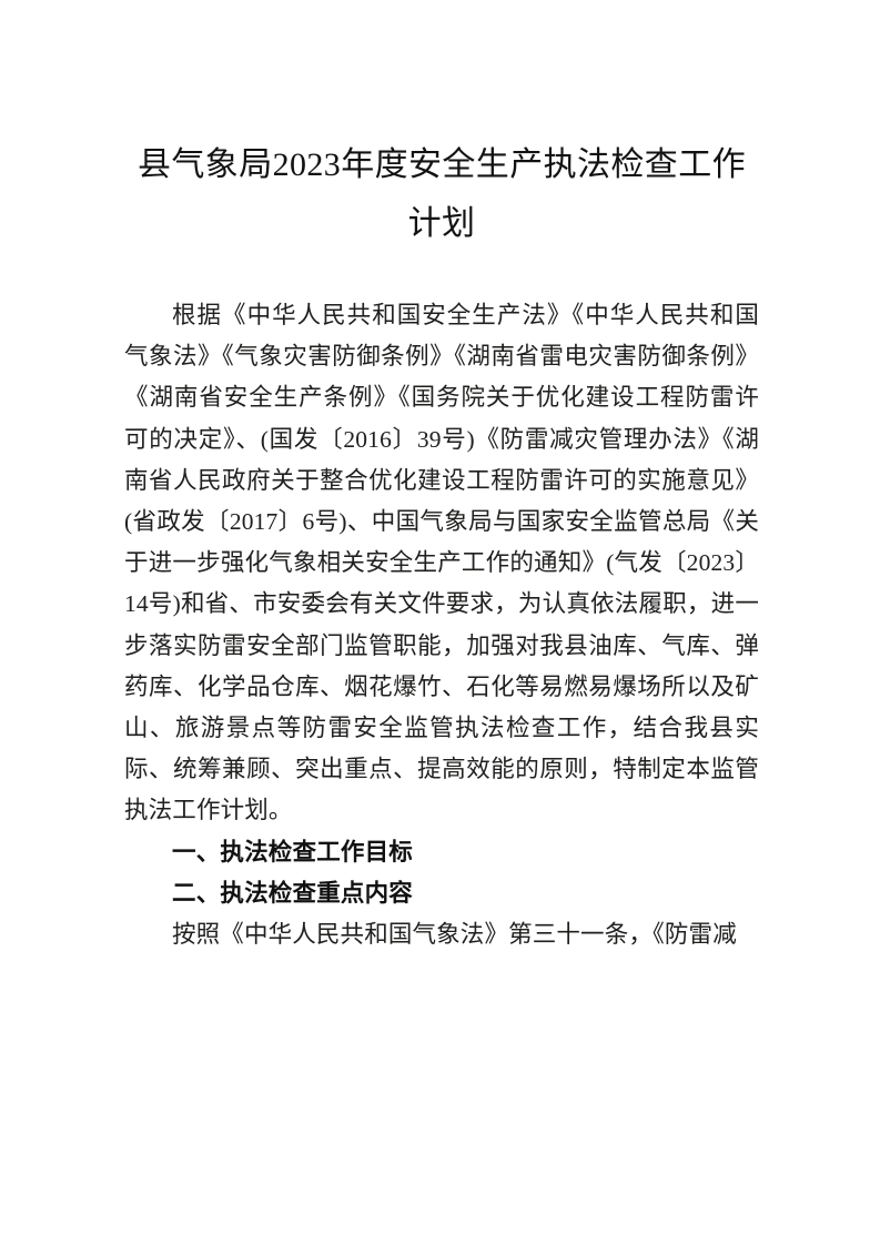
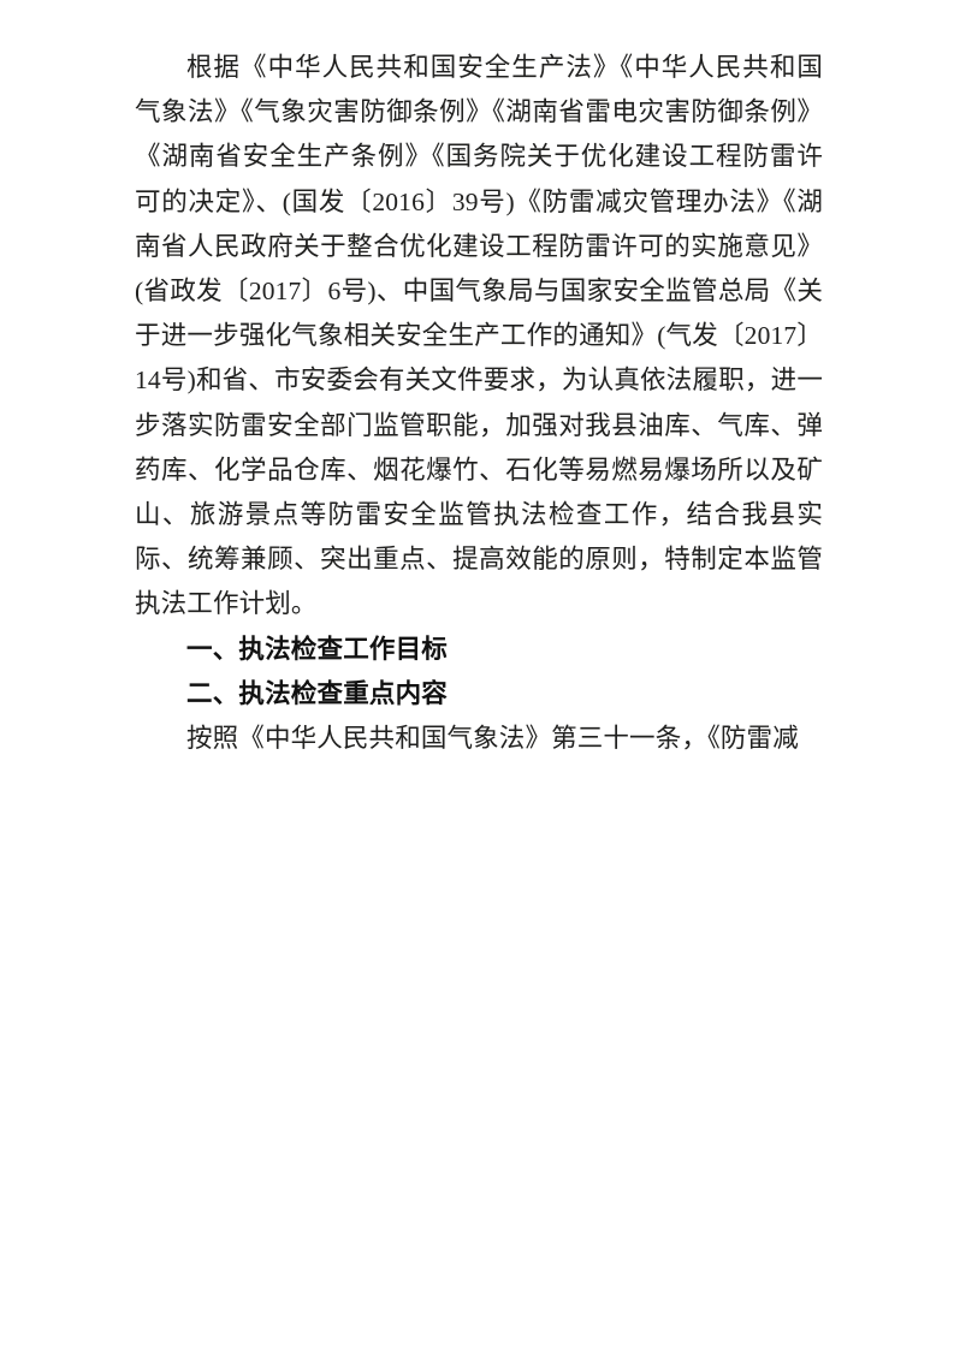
- 县气象局2023年度安全生产执法检查工作计划
- 根据《中华人民共和国安全生产法》《中华人民共和国气象法》《气象灾害防御条例》《湖南省雷电灾害防御条例》《湖南省安全生产条例》《国务院关于优化建设工程防雷许可的决定》、(国发〔2016〕39号)《防雷减灾管理办法》《湖南省人民政府关于整合优化建设工程防雷许可的实施意见》(省政发〔2017〕6号)、中国气象局与国家安全监管总局《关于进一步强化气象相关安全生产工作的通知》(气发〔2023〕14号)和省、市安委会有关文件要求，为认真依法履职，进一步落实防雷安全部门监管职能，加强对我县油库、气库、弹药库、化学品仓库、烟花爆竹、石化等易燃易爆场所以及矿山、旅游景点等防雷安全监管执法检查工作，结合我县实际、统筹兼顾、突出重点、提高效能的原则，特制定本监管执法工作计划。
+ 根据《中华人民共和国安全生产法》《中华人民共和国气象法》《气象灾害防御条例》《湖南省雷电灾害防御条例》《湖南省安全生产条例》《国务院关于优化建设工程防雷许可的决定》、(国发〔2016〕39号)《防雷减灾管理办法》《湖南省人民政府关于整合优化建设工程防雷许可的实施意见》(省政发〔2017〕6号)、中国气象局与国家安全监管总局《关于进一步强化气象相关安全生产工作的通知》(气发〔2017〕14号)和省、市安委会有关文件要求，为认真依法履职，进一步落实防雷安全部门监管职能，加强对我县油库、气库、弹药库、化学品仓库、烟花爆竹、石化等易燃易爆场所以及矿山、旅游景点等防雷安全监管执法检查工作，结合我县实际、统筹兼顾、突出重点、提高效能的原则，特制定本监管执法工作计划。
  一、执法检查工作目标
  二、执法检查重点内容
  按照《中华人民共和国气象法》第三十一条，《防雷减
